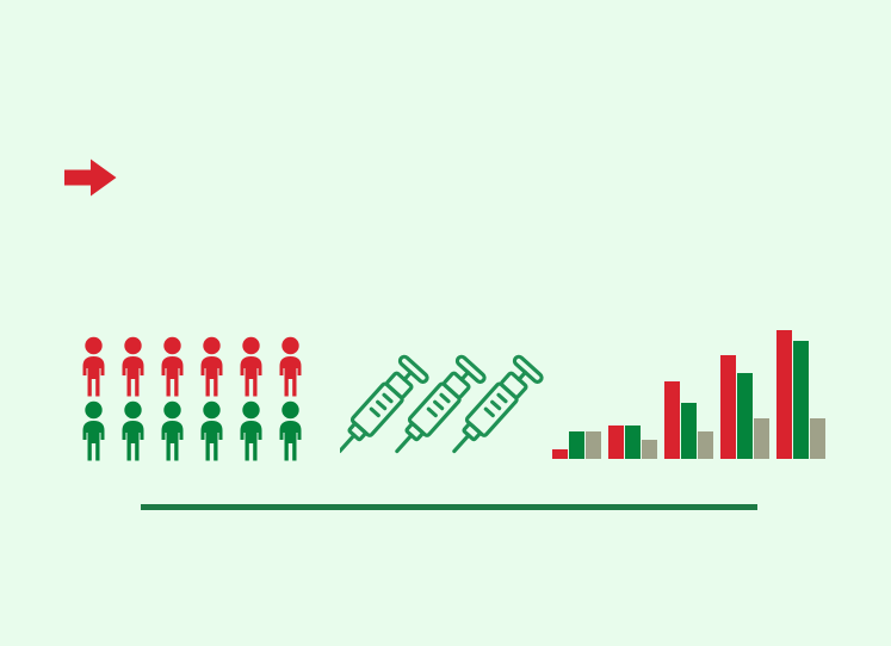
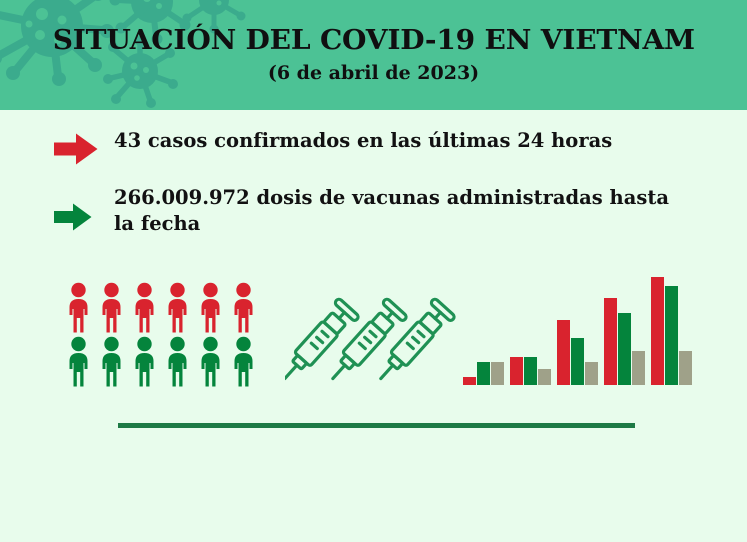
+ SITUACIÓN DEL COVID-19 EN VIETNAM
+ (6 de abril de 2023)
+ 43 casos confirmados en las últimas 24 horas
+ 266.009.972 dosis de vacunas administradas hasta la fecha
